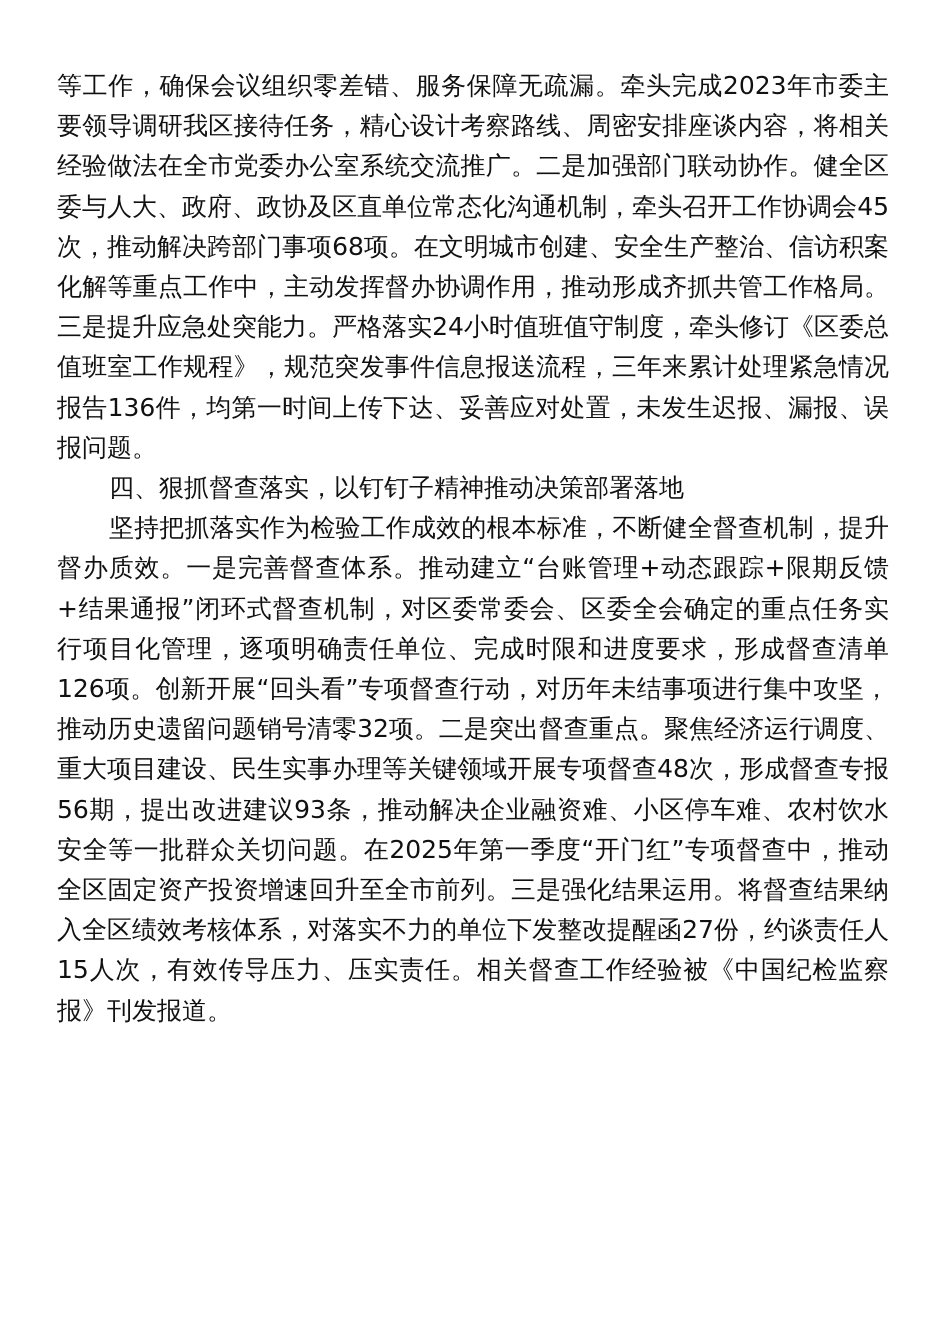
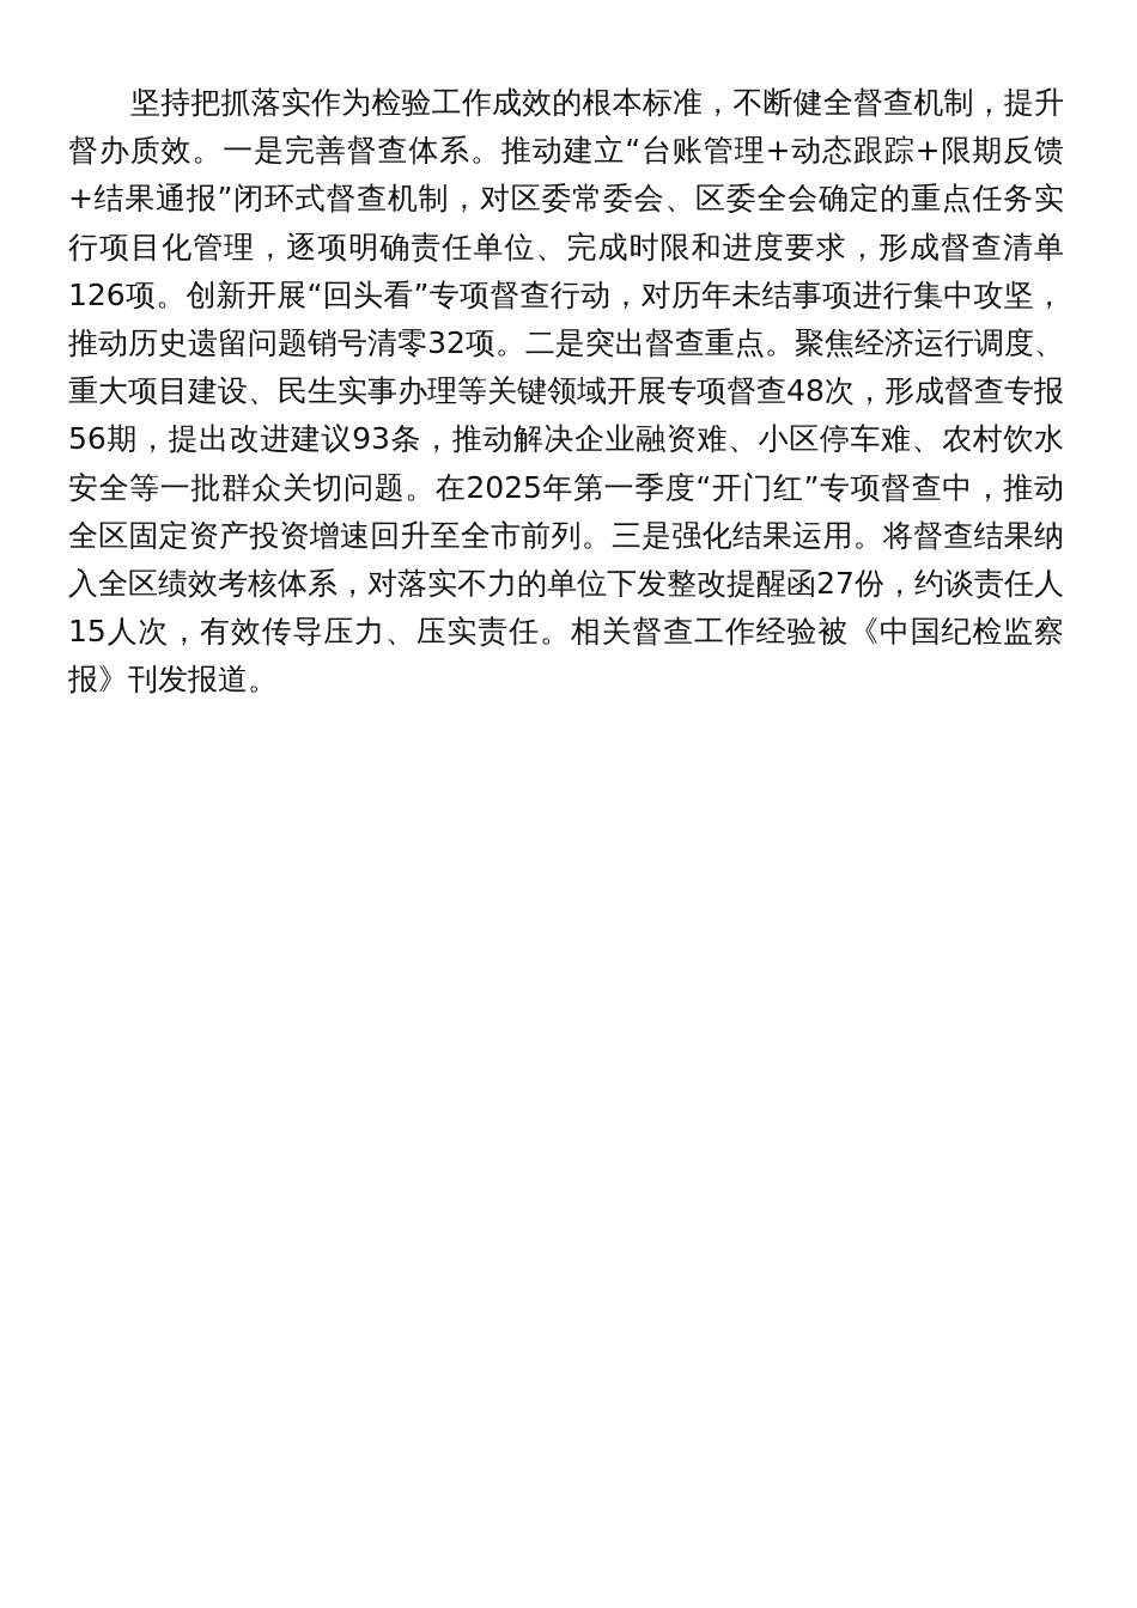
- 等工作，确保会议组织零差错、服务保障无疏漏。牵头完成2023年市委主要领导调研我区接待任务，精心设计考察路线、周密安排座谈内容，将相关经验做法在全市党委办公室系统交流推广。二是加强部门联动协作。健全区委与人大、政府、政协及区直单位常态化沟通机制，牵头召开工作协调会45次，推动解决跨部门事项68项。在文明城市创建、安全生产整治、信访积案化解等重点工作中，主动发挥督办协调作用，推动形成齐抓共管工作格局。三是提升应急处突能力。严格落实24小时值班值守制度，牵头修订《区委总值班室工作规程》，规范突发事件信息报送流程，三年来累计处理紧急情况报告136件，均第一时间上传下达、妥善应对处置，未发生迟报、漏报、误报问题。
- 四、狠抓督查落实，以钉钉子精神推动决策部署落地
  坚持把抓落实作为检验工作成效的根本标准，不断健全督查机制，提升督办质效。一是完善督查体系。推动建立“台账管理+动态跟踪+限期反馈+结果通报”闭环式督查机制，对区委常委会、区委全会确定的重点任务实行项目化管理，逐项明确责任单位、完成时限和进度要求，形成督查清单126项。创新开展“回头看”专项督查行动，对历年未结事项进行集中攻坚，推动历史遗留问题销号清零32项。二是突出督查重点。聚焦经济运行调度、重大项目建设、民生实事办理等关键领域开展专项督查48次，形成督查专报56期，提出改进建议93条，推动解决企业融资难、小区停车难、农村饮水安全等一批群众关切问题。在2025年第一季度“开门红”专项督查中，推动全区固定资产投资增速回升至全市前列。三是强化结果运用。将督查结果纳入全区绩效考核体系，对落实不力的单位下发整改提醒函27份，约谈责任人15人次，有效传导压力、压实责任。相关督查工作经验被《中国纪检监察报》刊发报道。
